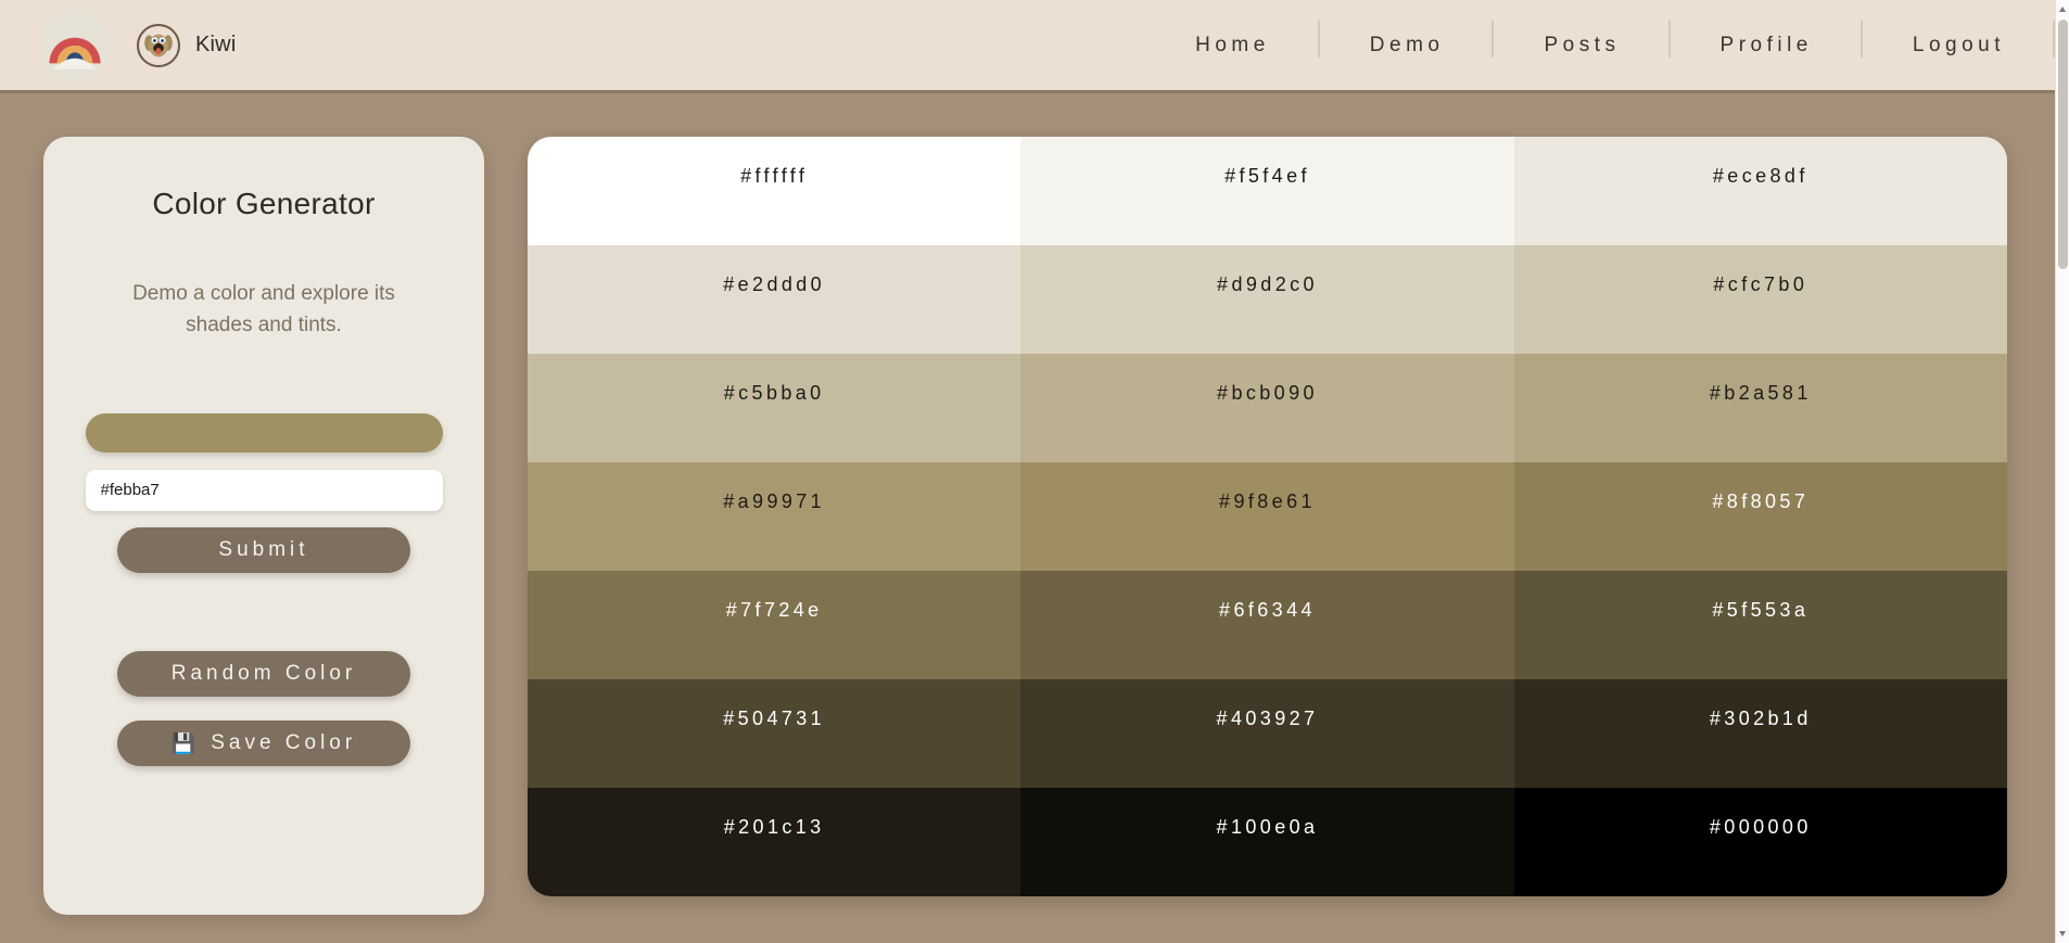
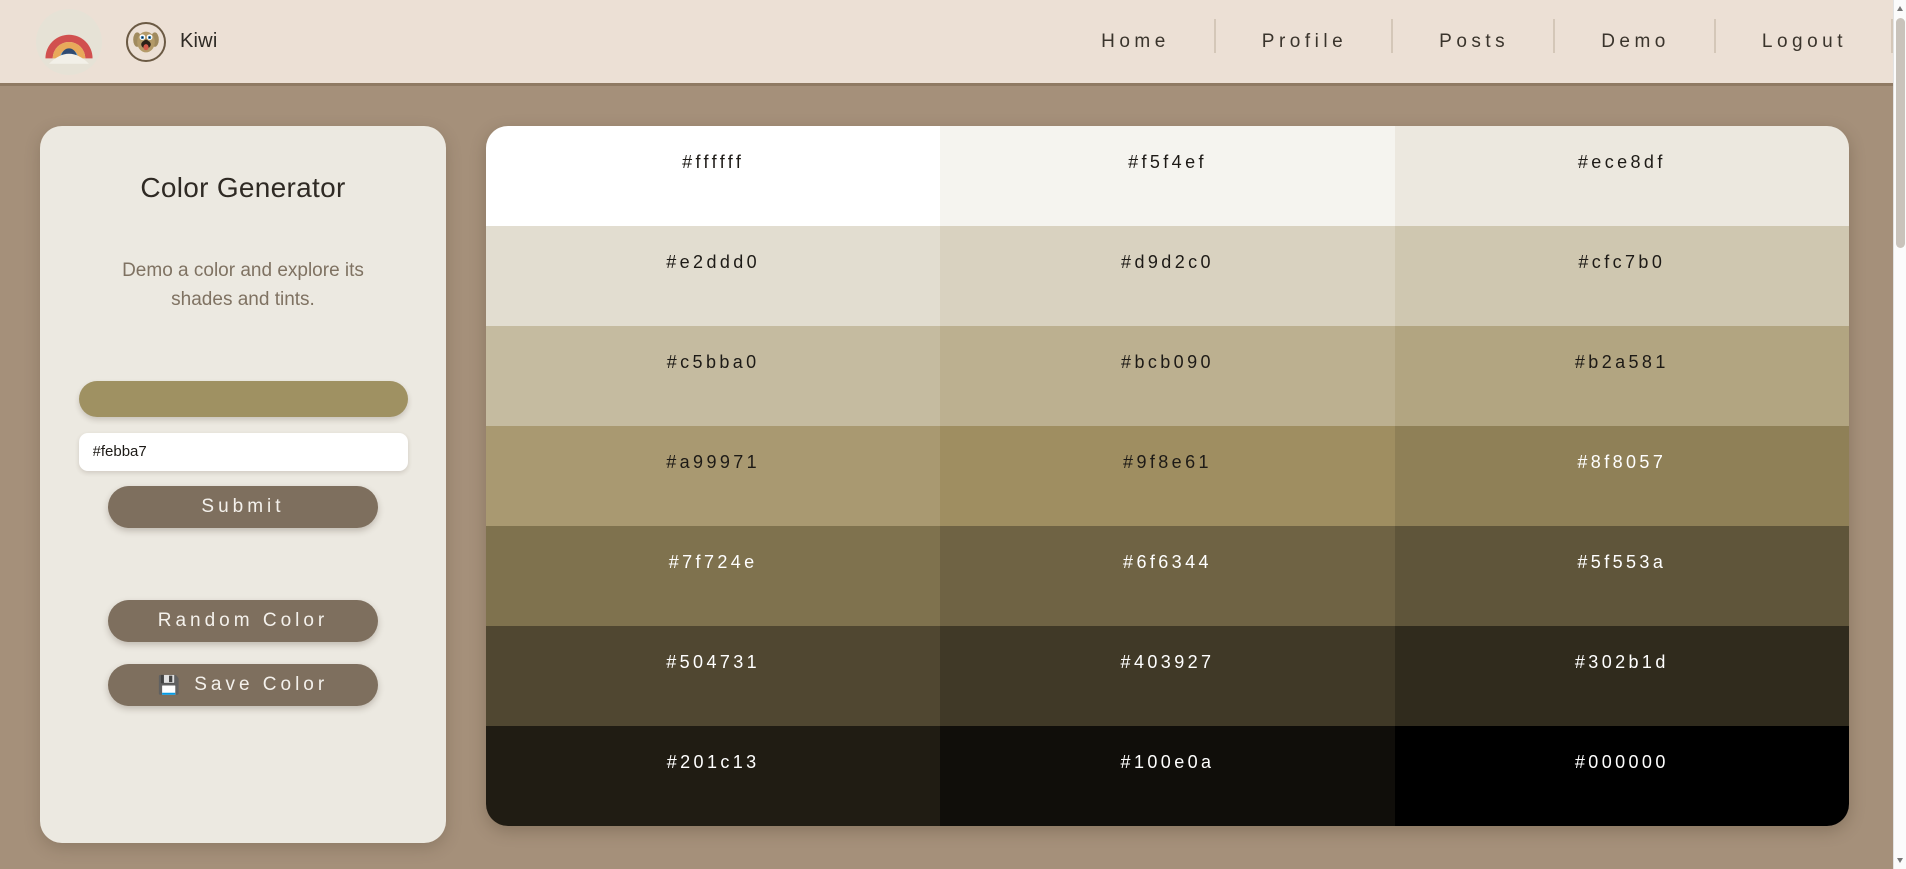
  Kiwi
  Home
- Demo
+ Profile
  Posts
- Profile
+ Demo
  Logout
  Color Generator
  Demo a color and explore its shades and tints.
  #febba7
  Submit
  Random Color
  💾
  Save Color
  #ffffff
  #f5f4ef
  #ece8df
  #e2ddd0
  #d9d2c0
  #cfc7b0
  #c5bba0
  #bcb090
  #b2a581
  #a99971
  #9f8e61
  #8f8057
  #7f724e
  #6f6344
  #5f553a
  #504731
  #403927
  #302b1d
  #201c13
  #100e0a
  #000000
